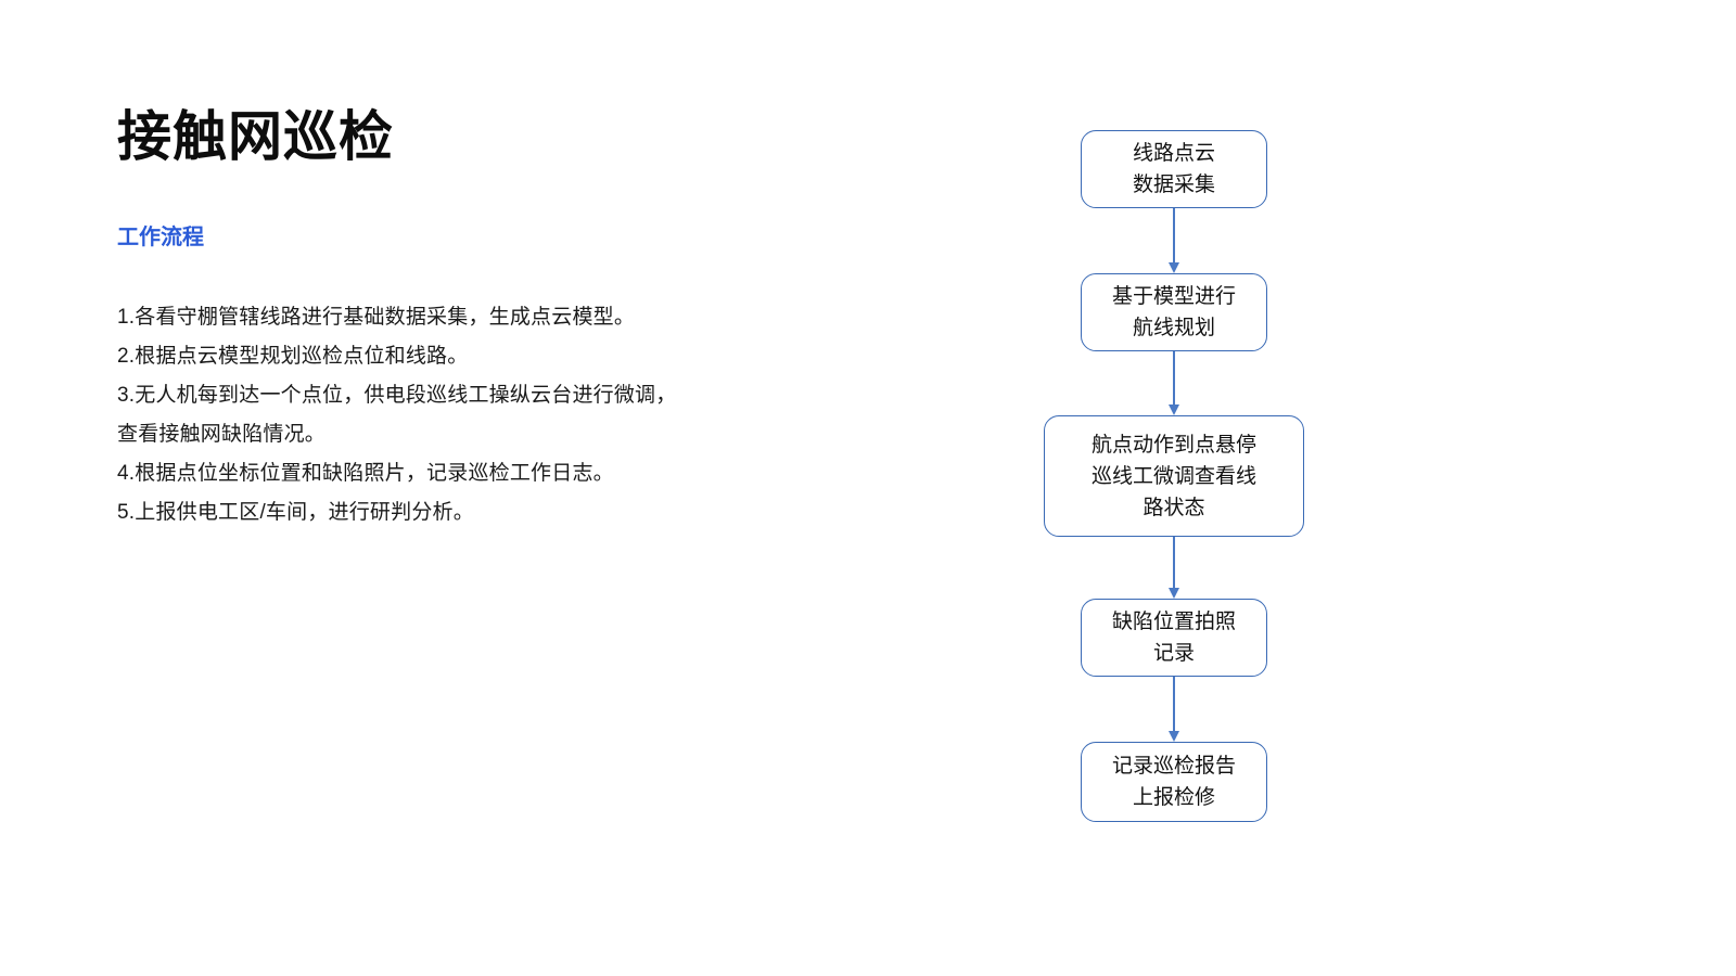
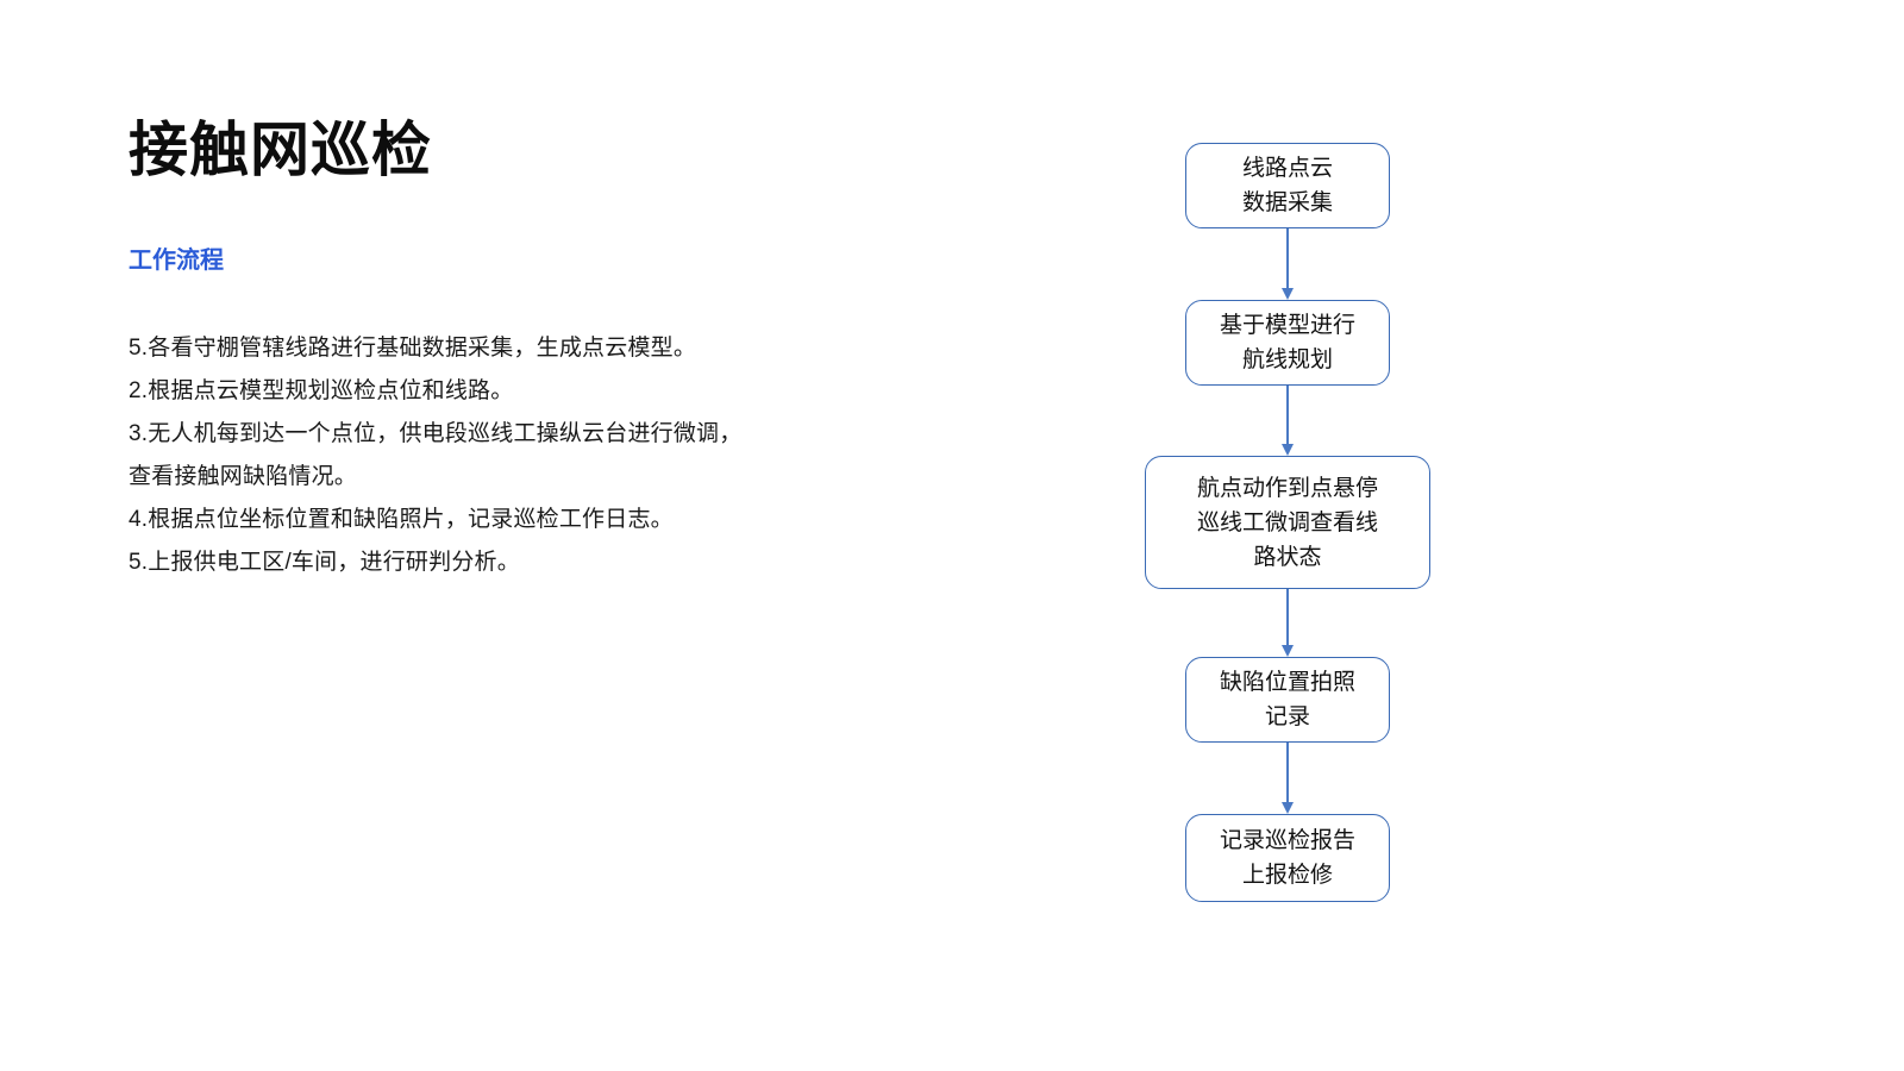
  接触网巡检
  工作流程
- 1.各看守棚管辖线路进行基础数据采集，生成点云模型。
+ 5.各看守棚管辖线路进行基础数据采集，生成点云模型。
  2.根据点云模型规划巡检点位和线路。
  3.无人机每到达一个点位，供电段巡线工操纵云台进行微调，
  查看接触网缺陷情况。
  4.根据点位坐标位置和缺陷照片，记录巡检工作日志。
  5.上报供电工区/车间，进行研判分析。
  线路点云
  数据采集
  基于模型进行
  航线规划
  航点动作到点悬停
  巡线工微调查看线
  路状态
  缺陷位置拍照
  记录
  记录巡检报告
  上报检修
